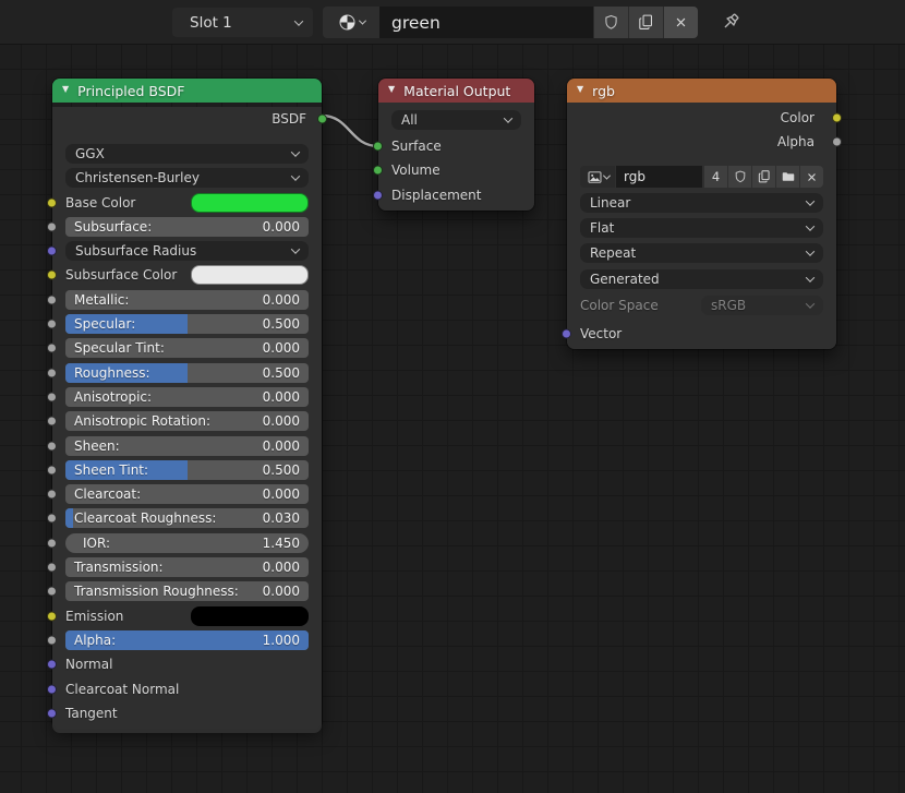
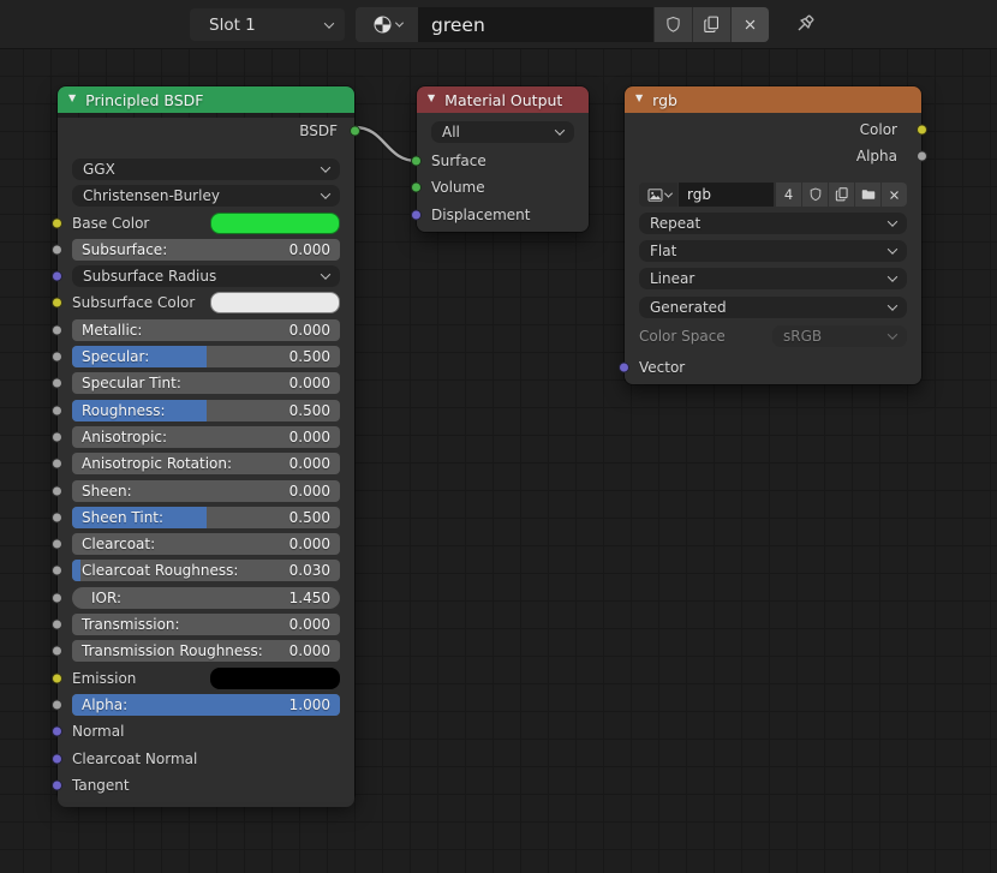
  Slot 1
  green
  ▼
  Principled BSDF
  BSDF
  GGX
  Christensen-Burley
  Base Color
  Subsurface:
  0.000
  Subsurface Radius
  Subsurface Color
  Metallic:
  0.000
  Specular:
  0.500
  Specular Tint:
  0.000
  Roughness:
  0.500
  Anisotropic:
  0.000
  Anisotropic Rotation:
  0.000
  Sheen:
  0.000
  Sheen Tint:
  0.500
  Clearcoat:
  0.000
  Clearcoat Roughness:
  0.030
  IOR:
  1.450
  Transmission:
  0.000
  Transmission Roughness:
  0.000
  Emission
  Alpha:
  1.000
  Normal
  Clearcoat Normal
  Tangent
  ▼
  Material Output
  All
  Surface
  Volume
  Displacement
  ▼
  rgb
  Color
  Alpha
  rgb
  4
- Linear
+ Repeat
  Flat
- Repeat
+ Linear
  Generated
  Color Space
  sRGB
  Vector
